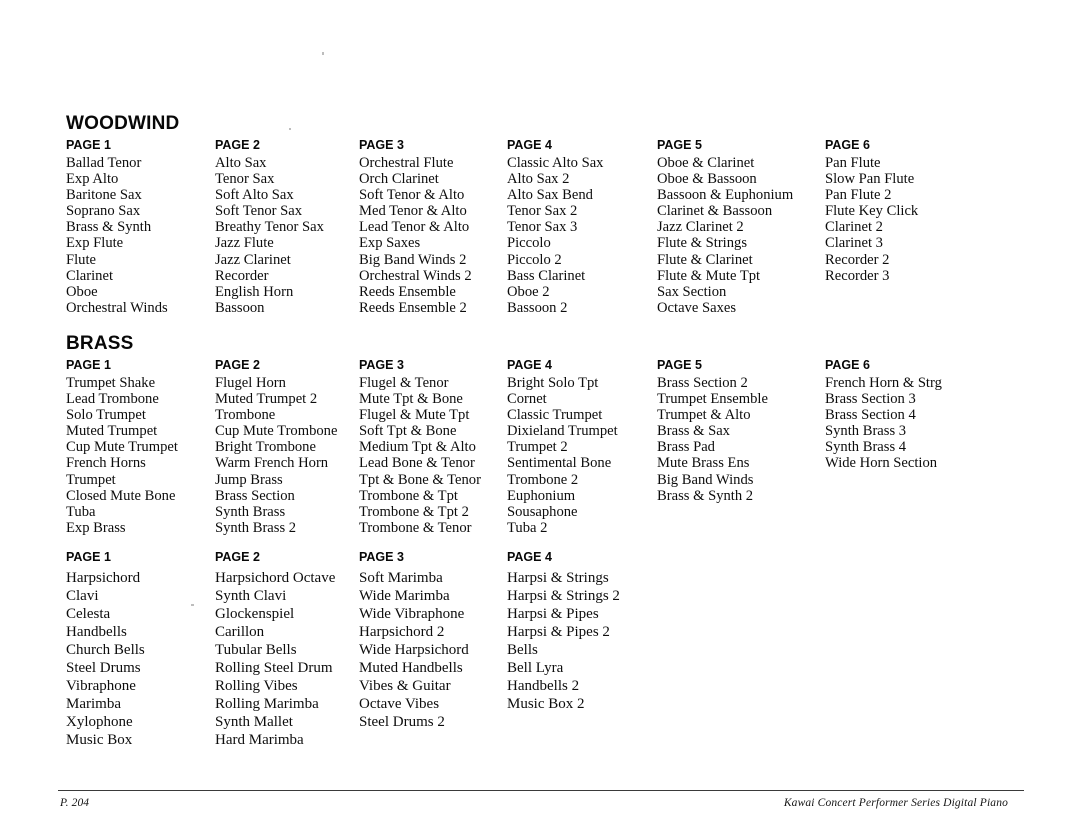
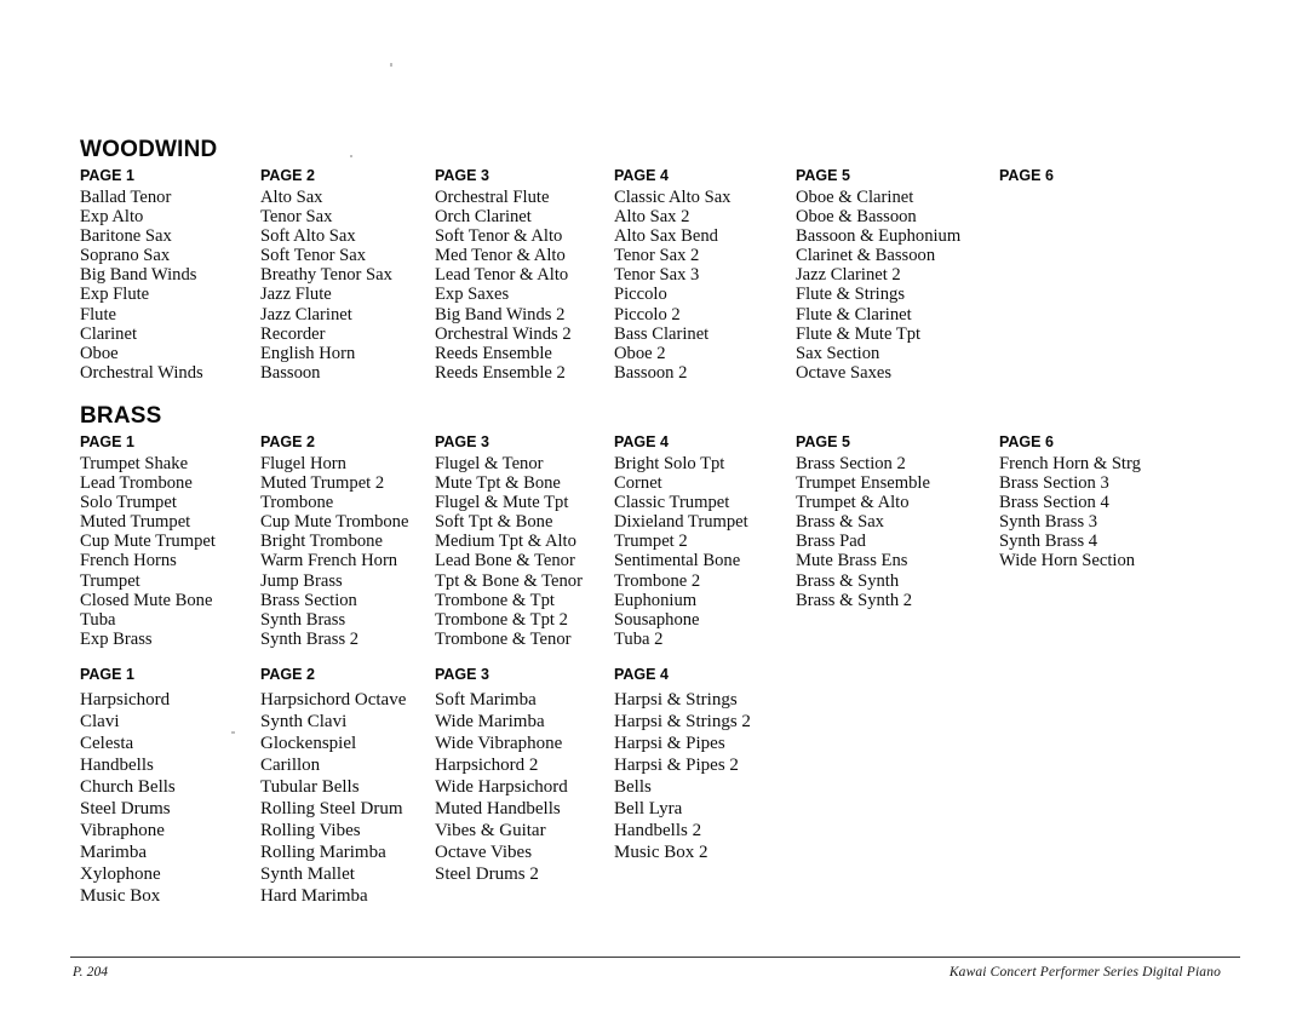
  WOODWIND
  PAGE 1
  Ballad Tenor
  Exp Alto
  Baritone Sax
  Soprano Sax
- Brass & Synth
+ Big Band Winds
  Exp Flute
  Flute
  Clarinet
  Oboe
  Orchestral Winds
  PAGE 2
  Alto Sax
  Tenor Sax
  Soft Alto Sax
  Soft Tenor Sax
  Breathy Tenor Sax
  Jazz Flute
  Jazz Clarinet
  Recorder
  English Horn
  Bassoon
  PAGE 3
  Orchestral Flute
  Orch Clarinet
  Soft Tenor & Alto
  Med Tenor & Alto
  Lead Tenor & Alto
  Exp Saxes
  Big Band Winds 2
  Orchestral Winds 2
  Reeds Ensemble
  Reeds Ensemble 2
  PAGE 4
  Classic Alto Sax
  Alto Sax 2
  Alto Sax Bend
  Tenor Sax 2
  Tenor Sax 3
  Piccolo
  Piccolo 2
  Bass Clarinet
  Oboe 2
  Bassoon 2
  PAGE 5
  Oboe & Clarinet
  Oboe & Bassoon
  Bassoon & Euphonium
  Clarinet & Bassoon
  Jazz Clarinet 2
  Flute & Strings
  Flute & Clarinet
  Flute & Mute Tpt
  Sax Section
  Octave Saxes
  PAGE 6
- Pan Flute
- Slow Pan Flute
- Pan Flute 2
- Flute Key Click
- Clarinet 2
- Clarinet 3
- Recorder 2
- Recorder 3
  BRASS
  PAGE 1
  Trumpet Shake
  Lead Trombone
  Solo Trumpet
  Muted Trumpet
  Cup Mute Trumpet
  French Horns
  Trumpet
  Closed Mute Bone
  Tuba
  Exp Brass
  PAGE 2
  Flugel Horn
  Muted Trumpet 2
  Trombone
  Cup Mute Trombone
  Bright Trombone
  Warm French Horn
  Jump Brass
  Brass Section
  Synth Brass
  Synth Brass 2
  PAGE 3
  Flugel & Tenor
  Mute Tpt & Bone
  Flugel & Mute Tpt
  Soft Tpt & Bone
  Medium Tpt & Alto
  Lead Bone & Tenor
  Tpt & Bone & Tenor
  Trombone & Tpt
  Trombone & Tpt 2
  Trombone & Tenor
  PAGE 4
  Bright Solo Tpt
  Cornet
  Classic Trumpet
  Dixieland Trumpet
  Trumpet 2
  Sentimental Bone
  Trombone 2
  Euphonium
  Sousaphone
  Tuba 2
  PAGE 5
  Brass Section 2
  Trumpet Ensemble
  Trumpet & Alto
  Brass & Sax
  Brass Pad
  Mute Brass Ens
- Big Band Winds
+ Brass & Synth
  Brass & Synth 2
  PAGE 6
  French Horn & Strg
  Brass Section 3
  Brass Section 4
  Synth Brass 3
  Synth Brass 4
  Wide Horn Section
  PAGE 1
  Harpsichord
  Clavi
  Celesta
  Handbells
  Church Bells
  Steel Drums
  Vibraphone
  Marimba
  Xylophone
  Music Box
  PAGE 2
  Harpsichord Octave
  Synth Clavi
  Glockenspiel
  Carillon
  Tubular Bells
  Rolling Steel Drum
  Rolling Vibes
  Rolling Marimba
  Synth Mallet
  Hard Marimba
  PAGE 3
  Soft Marimba
  Wide Marimba
  Wide Vibraphone
  Harpsichord 2
  Wide Harpsichord
  Muted Handbells
  Vibes & Guitar
  Octave Vibes
  Steel Drums 2
  PAGE 4
  Harpsi & Strings
  Harpsi & Strings 2
  Harpsi & Pipes
  Harpsi & Pipes 2
  Bells
  Bell Lyra
  Handbells 2
  Music Box 2
  P. 204
  Kawai Concert Performer Series Digital Piano
